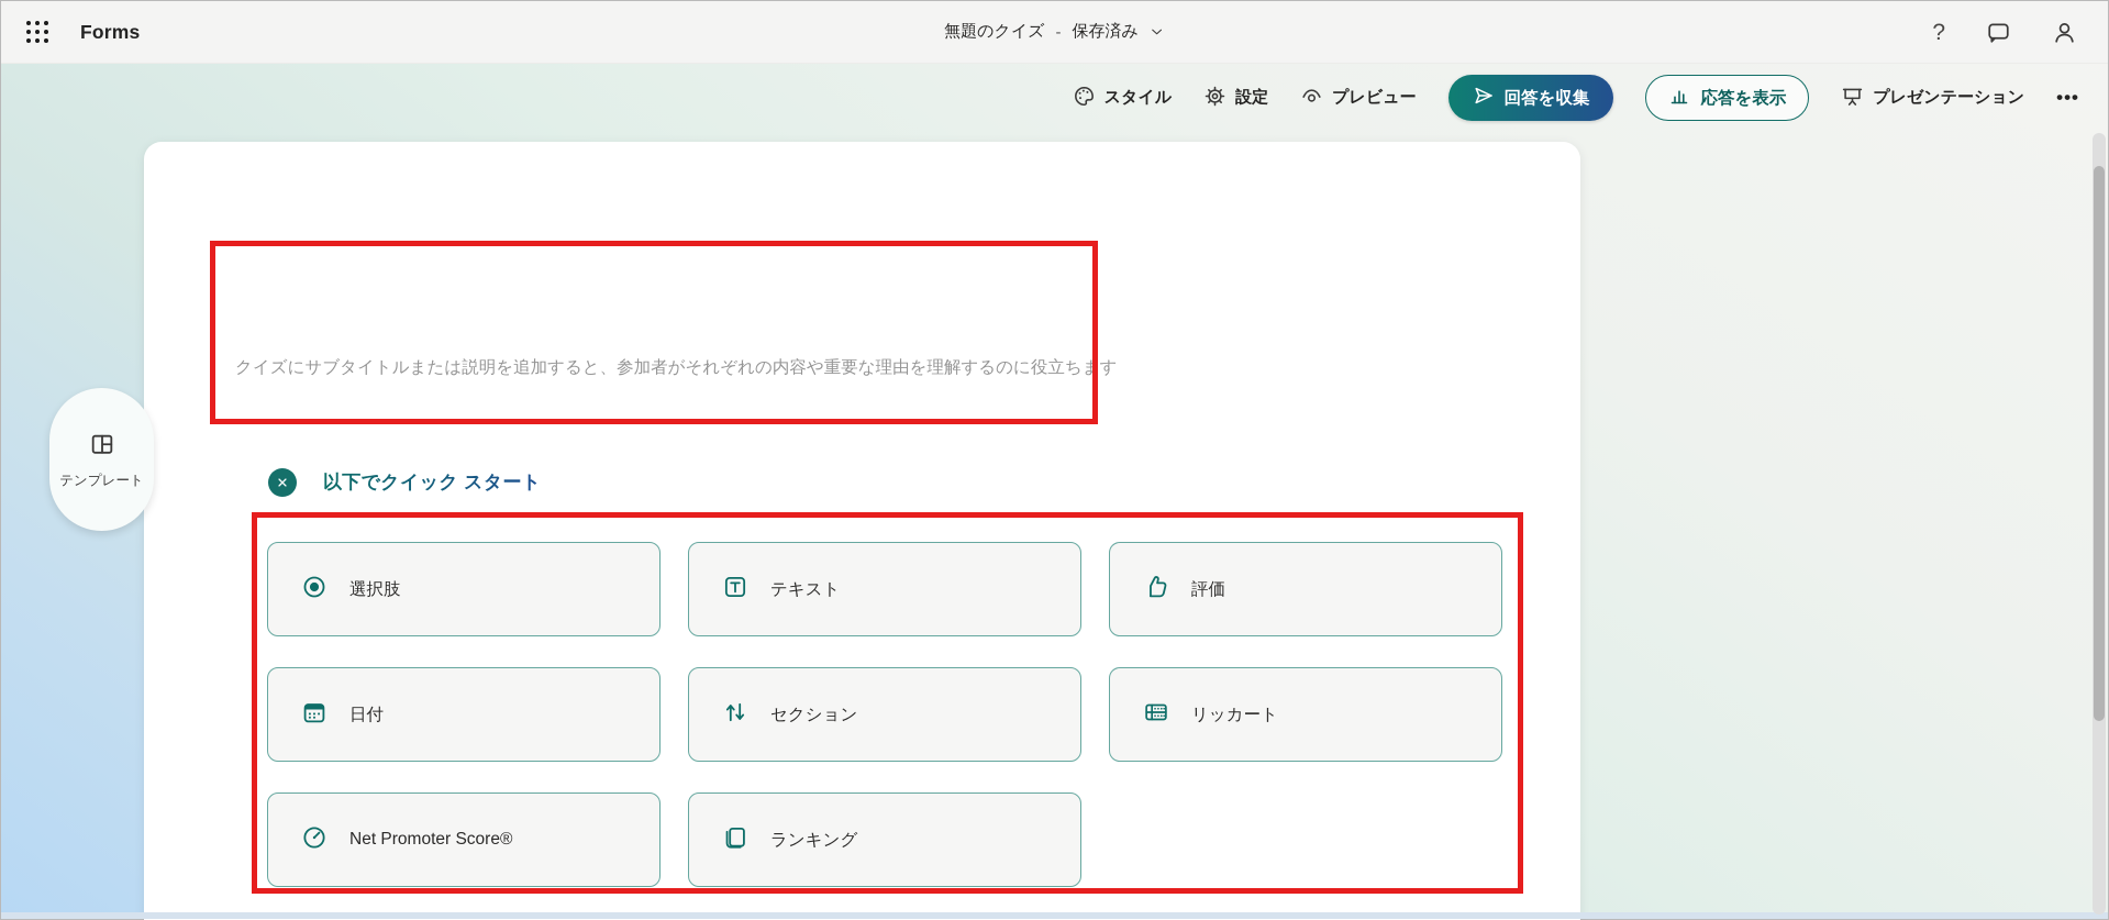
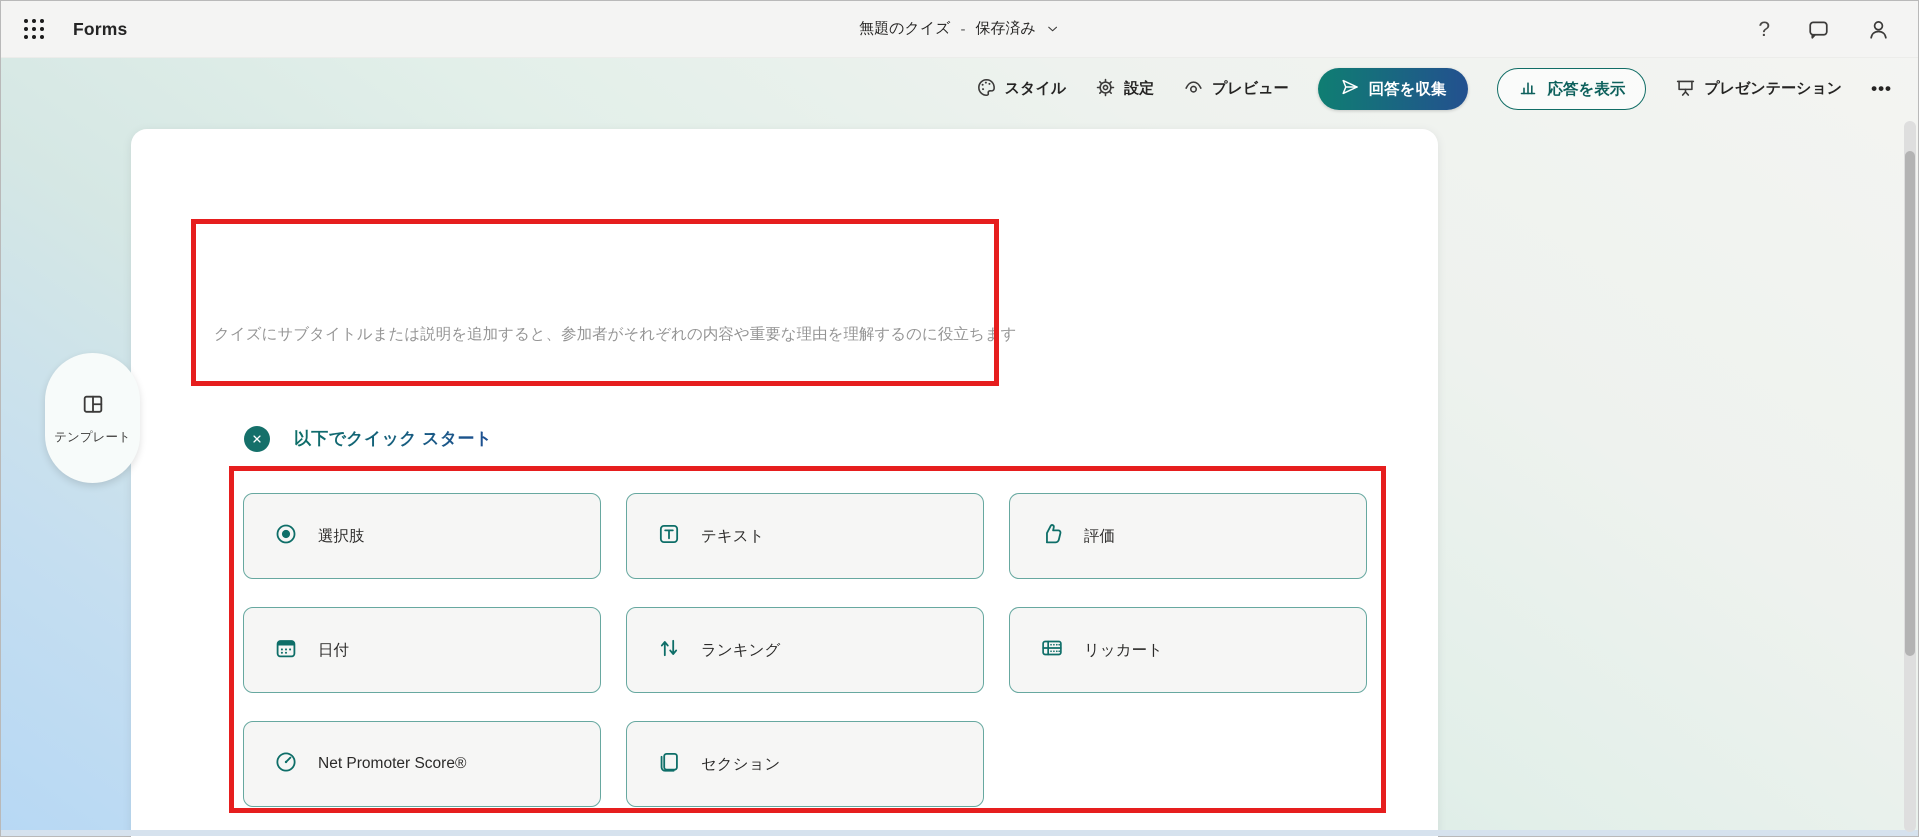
  Forms
  無題のクイズ
  -
  保存済み
  ?
  スタイル
  設定
  プレビュー
  回答を収集
  応答を表示
  プレゼンテーション
  •••
  テンプレート
  クイズにサブタイトルまたは説明を追加すると、参加者がそれぞれの内容や重要な理由を理解するのに役立ちます
  以下でクイック スタート
  選択肢
  テキスト
  評価
  日付
- セクション
+ ランキング
  リッカート
  Net Promoter Score®
- ランキング
+ セクション
